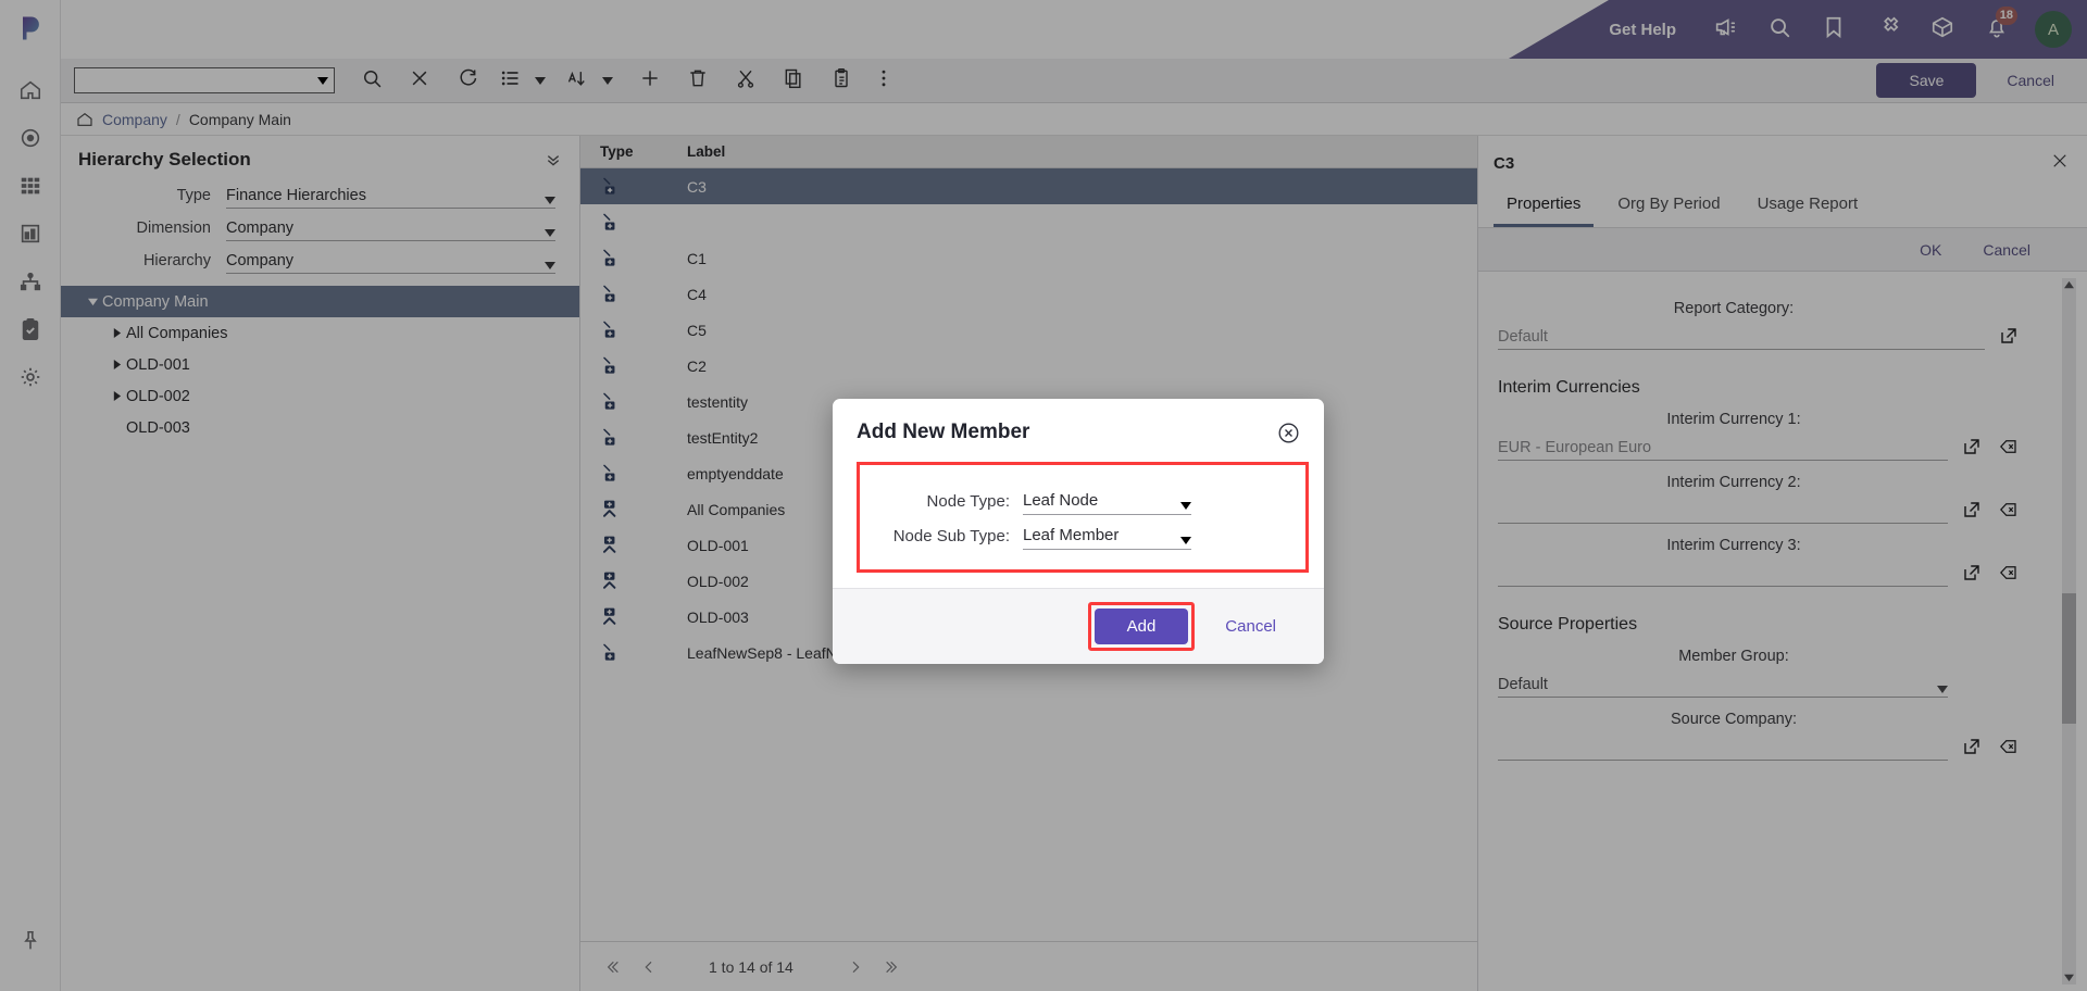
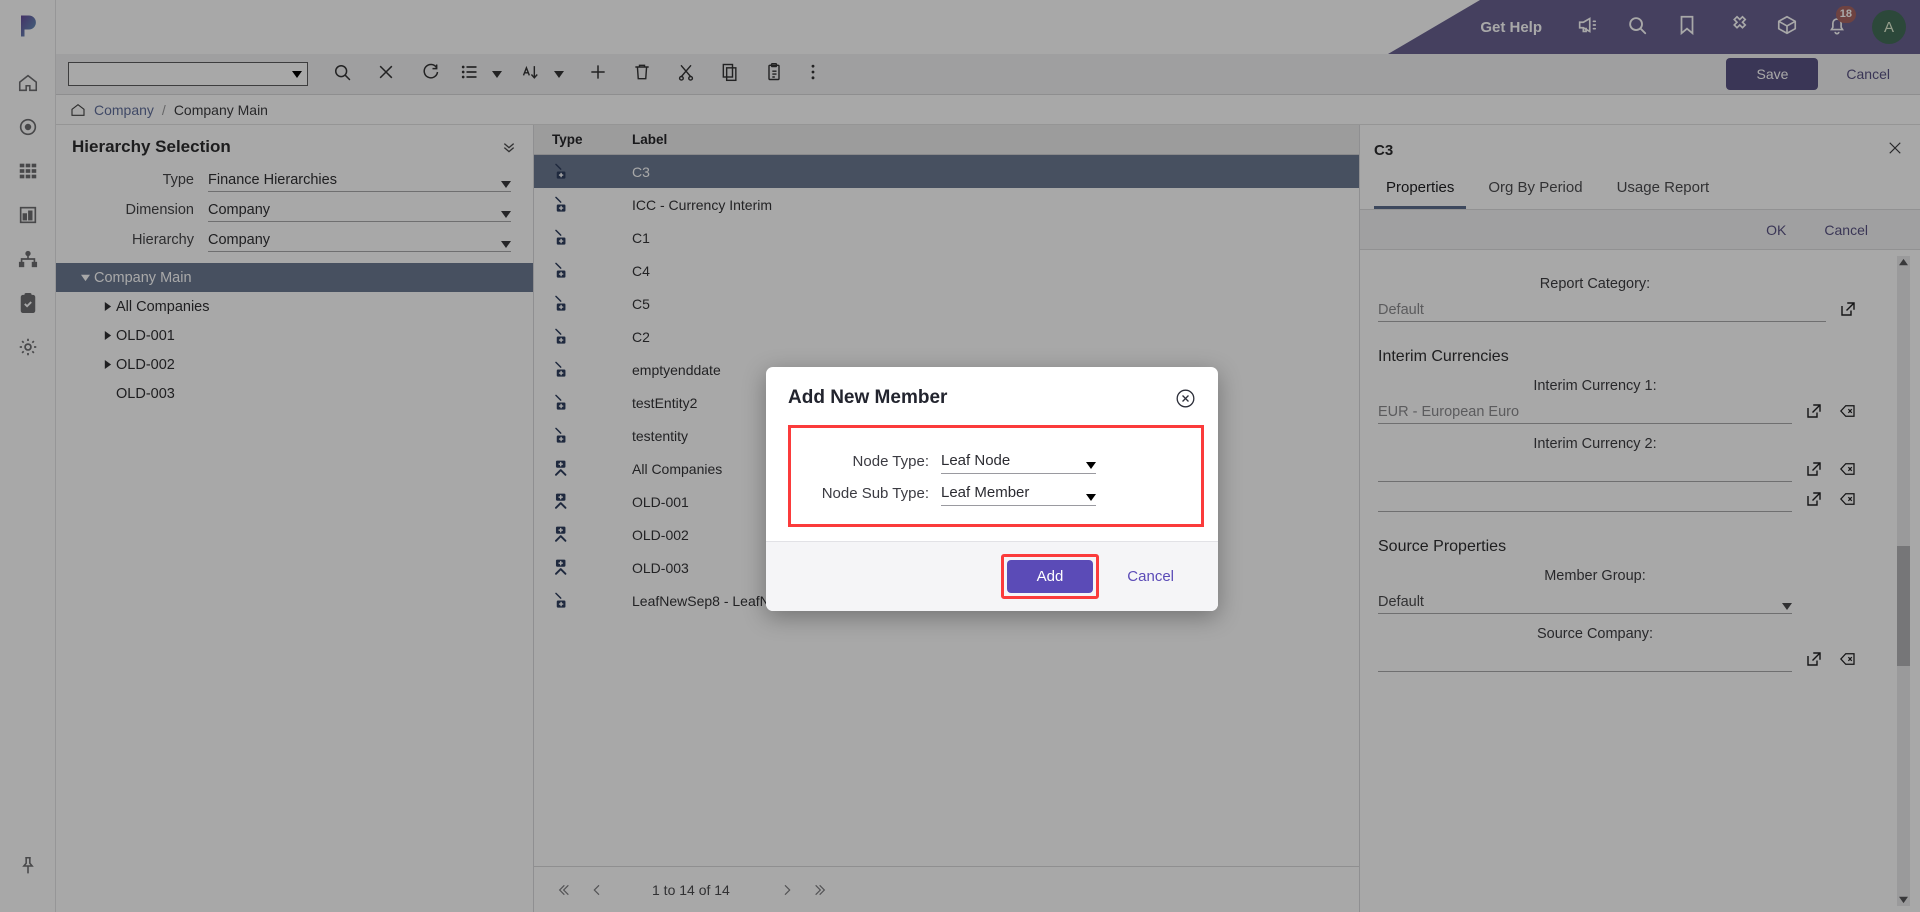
  Get Help
  18
  A
  Save
  Cancel
  Company
  /
  Company Main
  Hierarchy Selection
  Type
  Finance Hierarchies
  Dimension
  Company
  Hierarchy
  Company
  Company Main
  All Companies
  OLD-001
  OLD-002
  OLD-003
  Type
  Label
  C3
+ ICC - Currency Interim
  C1
  C4
  C5
  C2
- testentity
+ emptyenddate
  testEntity2
- emptyenddate
+ testentity
  All Companies
  OLD-001
  OLD-002
  OLD-003
  LeafNewSep8 - LeafN
  1 to 14 of 14
  C3
  Properties
  Org By Period
  Usage Report
  OK
  Cancel
  Report Category:
  Default
  Interim Currencies
  Interim Currency 1:
  EUR - European Euro
  Interim Currency 2:
- Interim Currency 3:
  Source Properties
  Member Group:
  Default
  Source Company:
  Add New Member
  Node Type:
  Leaf Node
  Node Sub Type:
  Leaf Member
  Add
  Cancel
